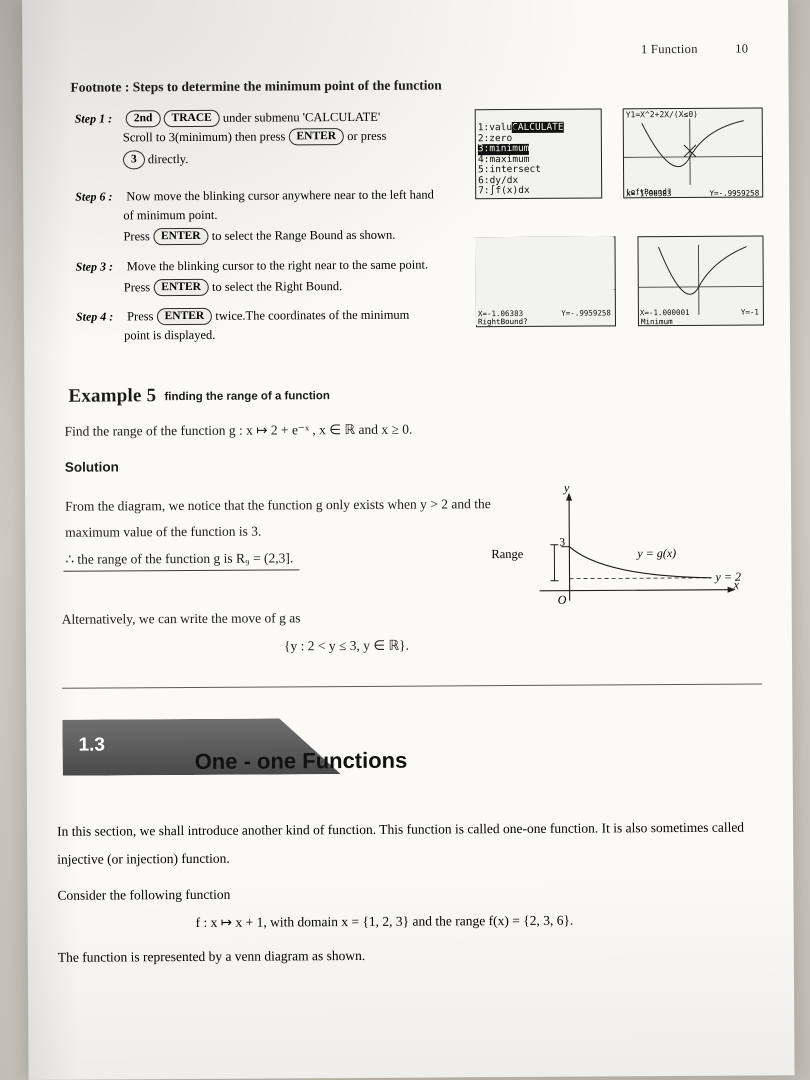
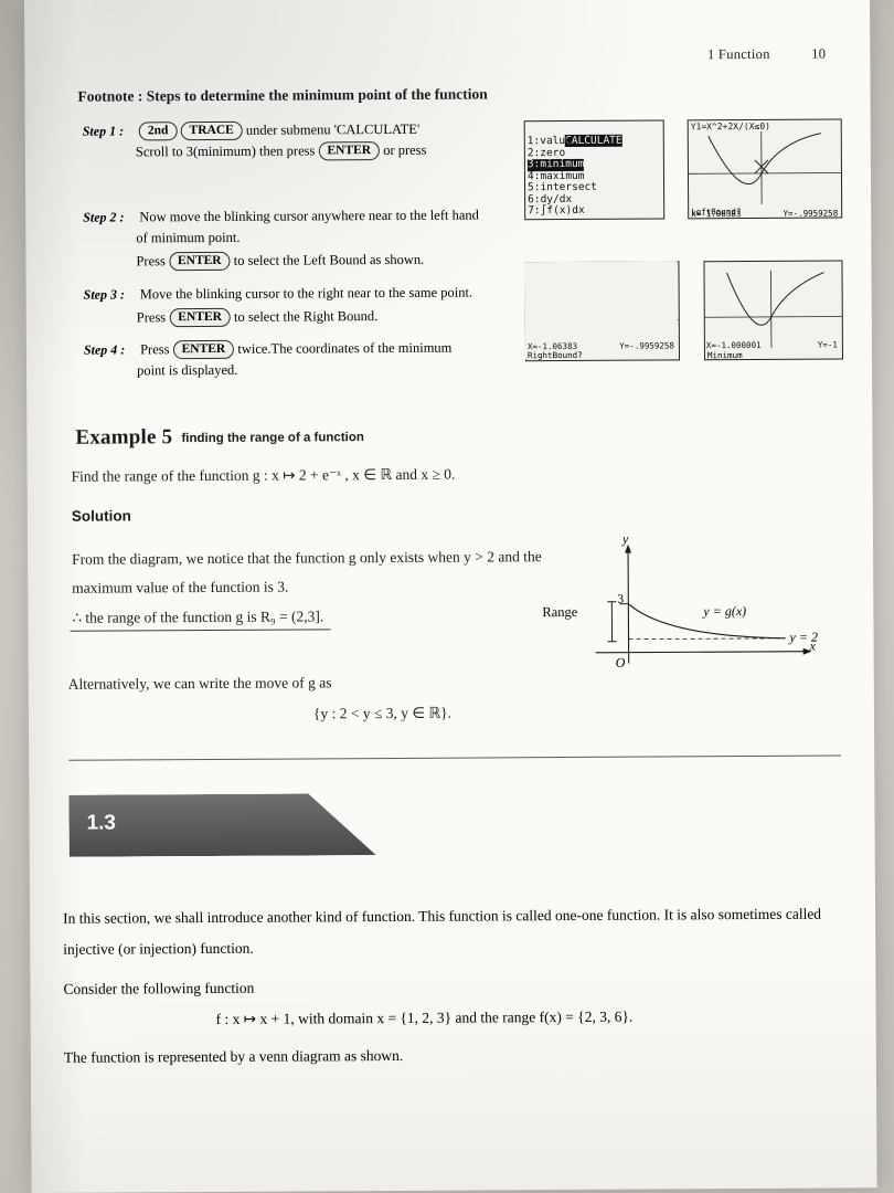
  1 Function 10
  Footnote : Steps to determine the minimum point of the function
  Step 1 : 2nd TRACE under submenu 'CALCULATE'
  Scroll to 3(minimum) then press ENTER or press
- 3 directly.
- Step 6 : Now move the blinking cursor anywhere near to the left hand
+ Step 2 : Now move the blinking cursor anywhere near to the left hand
  of minimum point.
- Press ENTER to select the Range Bound as shown.
+ Press ENTER to select the Left Bound as shown.
  Step 3 : Move the blinking cursor to the right near to the same point.
  Press ENTER to select the Right Bound.
  Step 4 : Press ENTER twice.The coordinates of the minimum
  point is displayed.
  CALCULATE
  1:value
  2:zero
  3:minimum
  4:maximum
  5:intersect
  6:dy/dx
  7:∫f(x)dx
  Y1=X^2+2X/(X≤0)
  LeftBound?
  X=-1.06383
  Y=-.9959258
  RightBound?
  X=-1.06383
  Y=-.9959258
  Minimum
  X=-1.000001
  Y=-1
  Example 5
  finding the range of a function
  Find the range of the function g : x ↦ 2 + e⁻ˣ , x ∈ ℝ and x ≥ 0.
  Solution
  From the diagram, we notice that the function g only exists when y > 2 and the maximum value of the function is 3.
  ∴ the range of the function g is R₉ = (2,3].
  Alternatively, we can write the move of g as
  {y : 2 < y ≤ 3, y ∈ ℝ}.
  y
  x
  O
  3
  Range
  y = g(x)
  y = 2
  1.3
- One - one Functions
  In this section, we shall introduce another kind of function. This function is called one-one function. It is also sometimes called injective (or injection) function.
  Consider the following function
  f : x ↦ x + 1, with domain x = {1, 2, 3} and the range f(x) = {2, 3, 6}.
  The function is represented by a venn diagram as shown.
